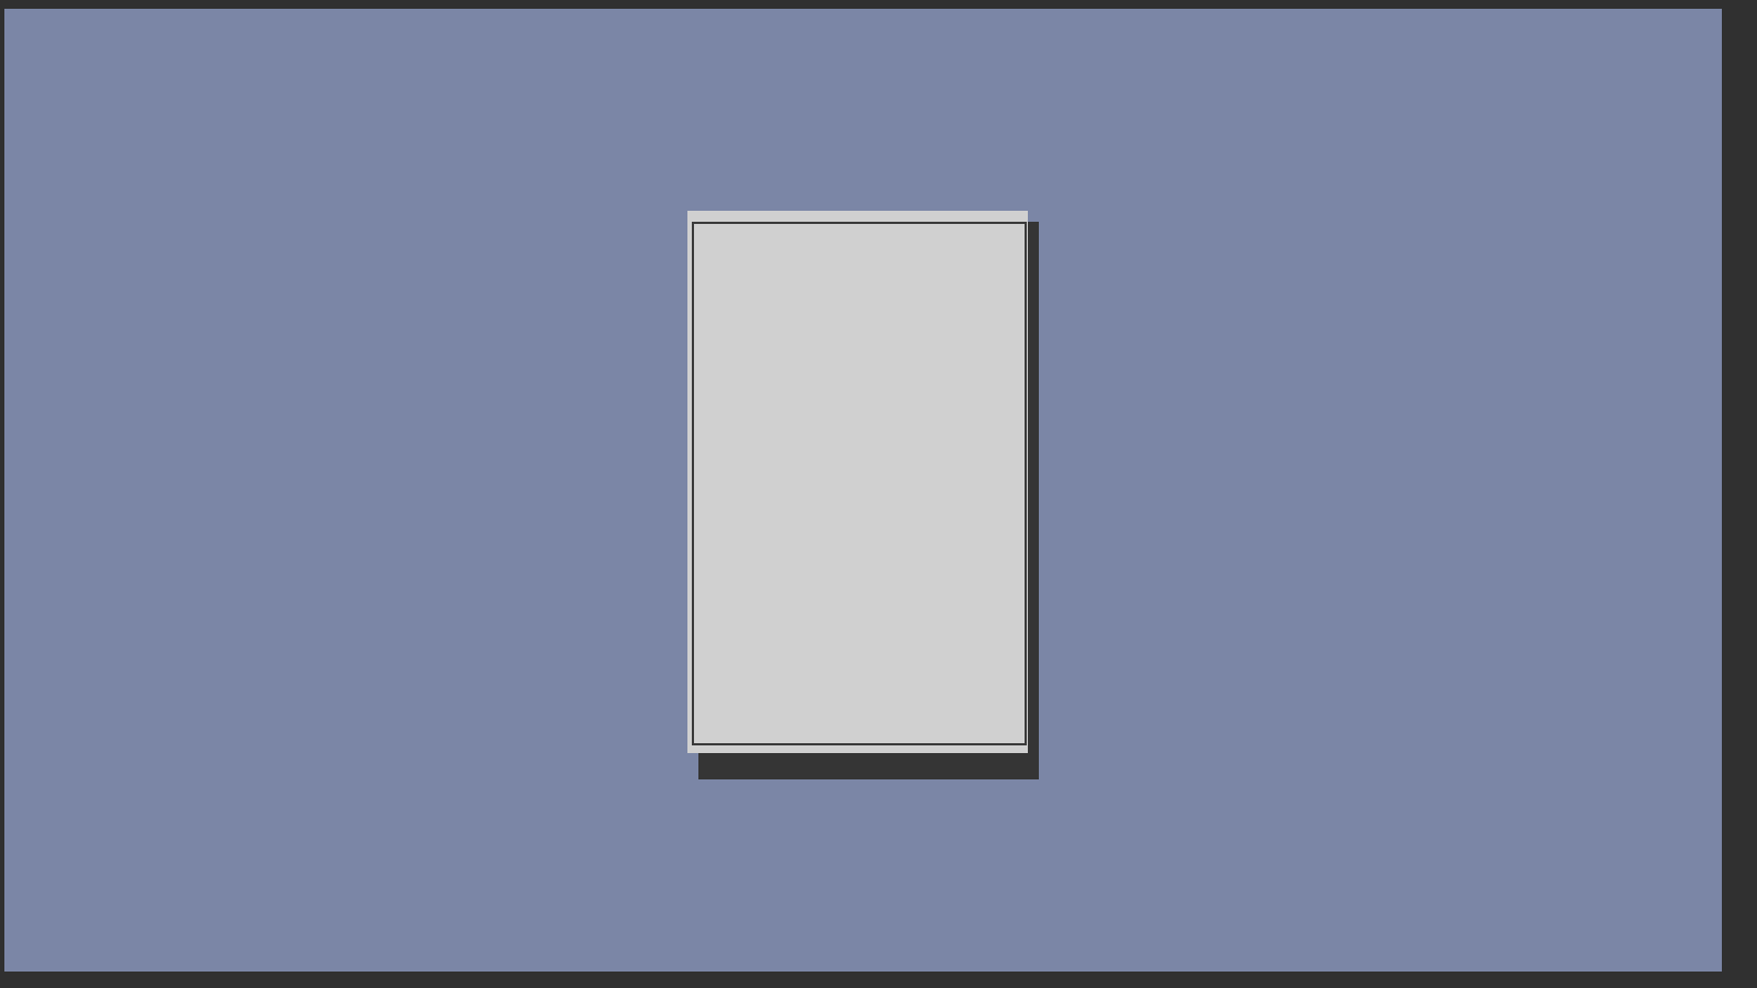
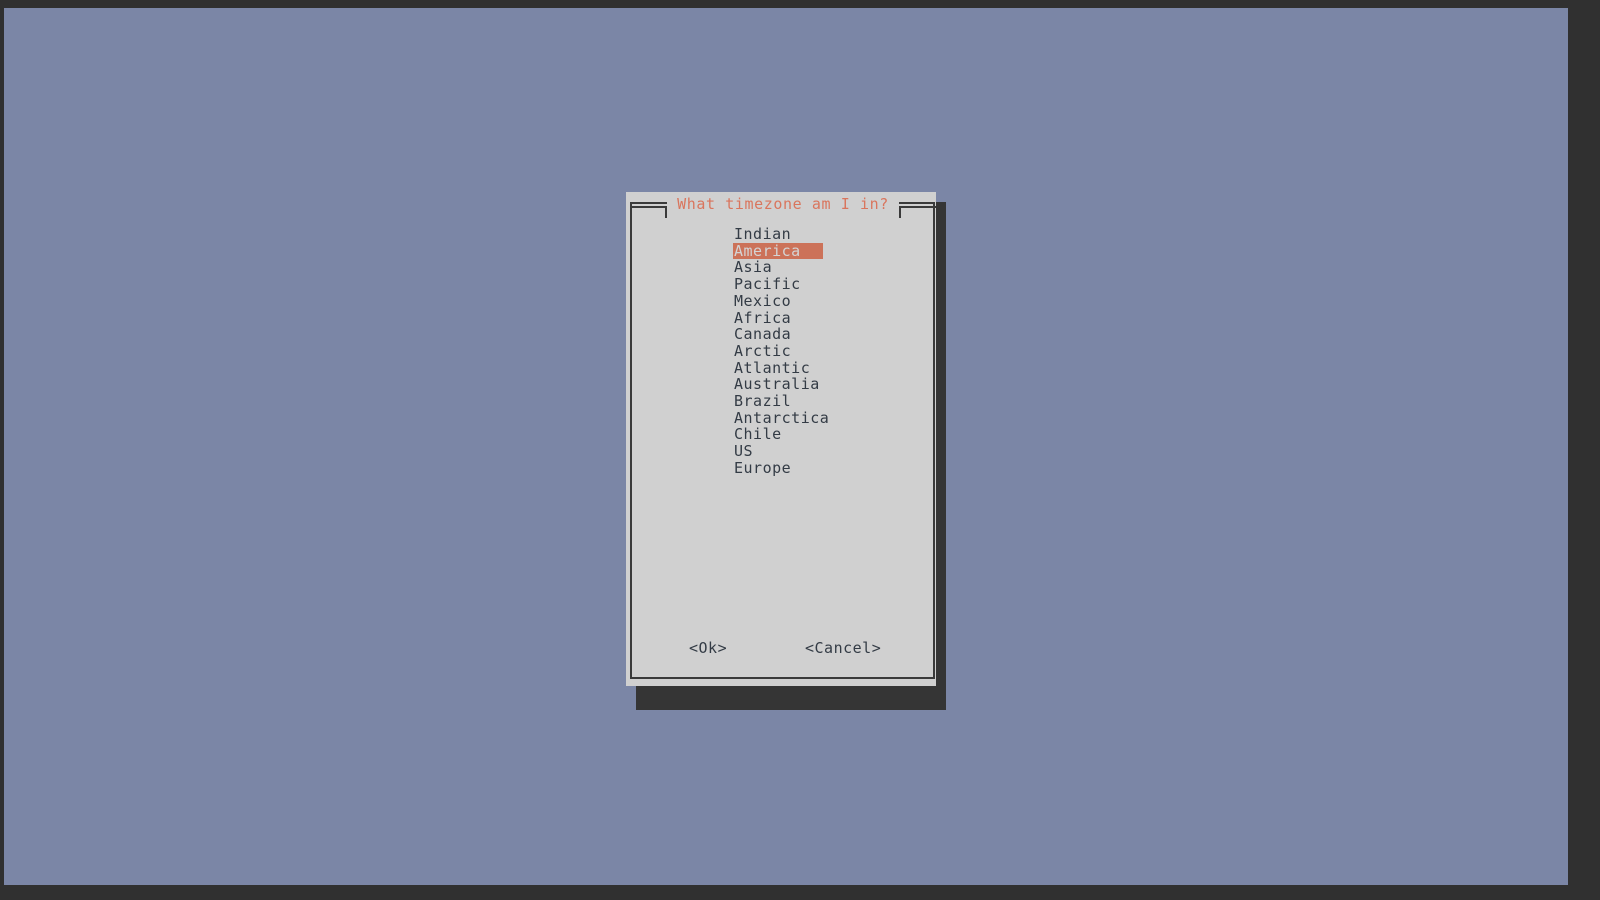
+ What timezone am I in?
+ Indian
+ America
+ Asia
+ Pacific
+ Mexico
+ Africa
+ Canada
+ Arctic
+ Atlantic
+ Australia
+ Brazil
+ Antarctica
+ Chile
+ US
+ Europe
+ <Ok>
+ <Cancel>
